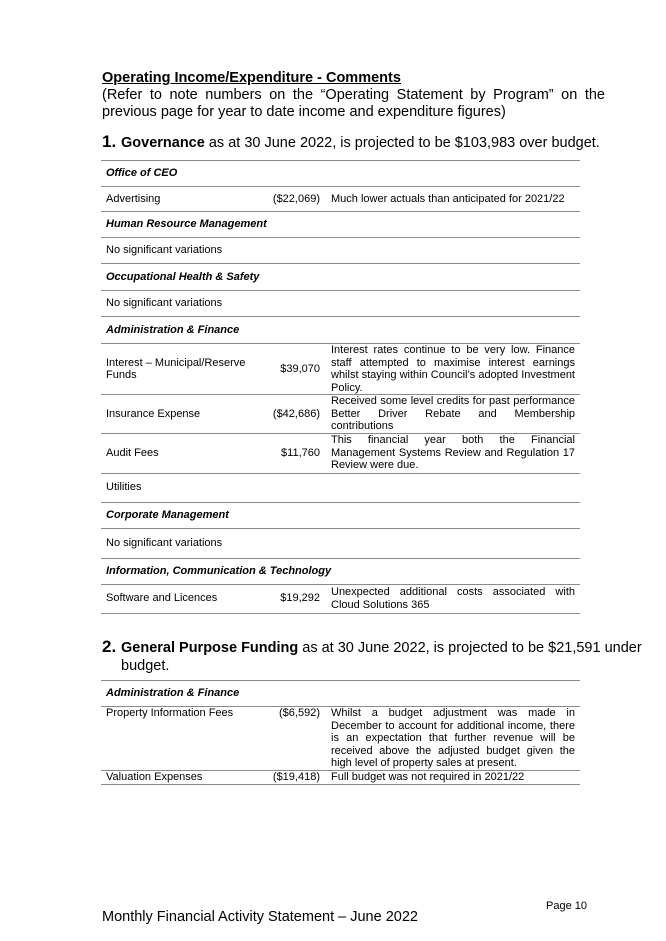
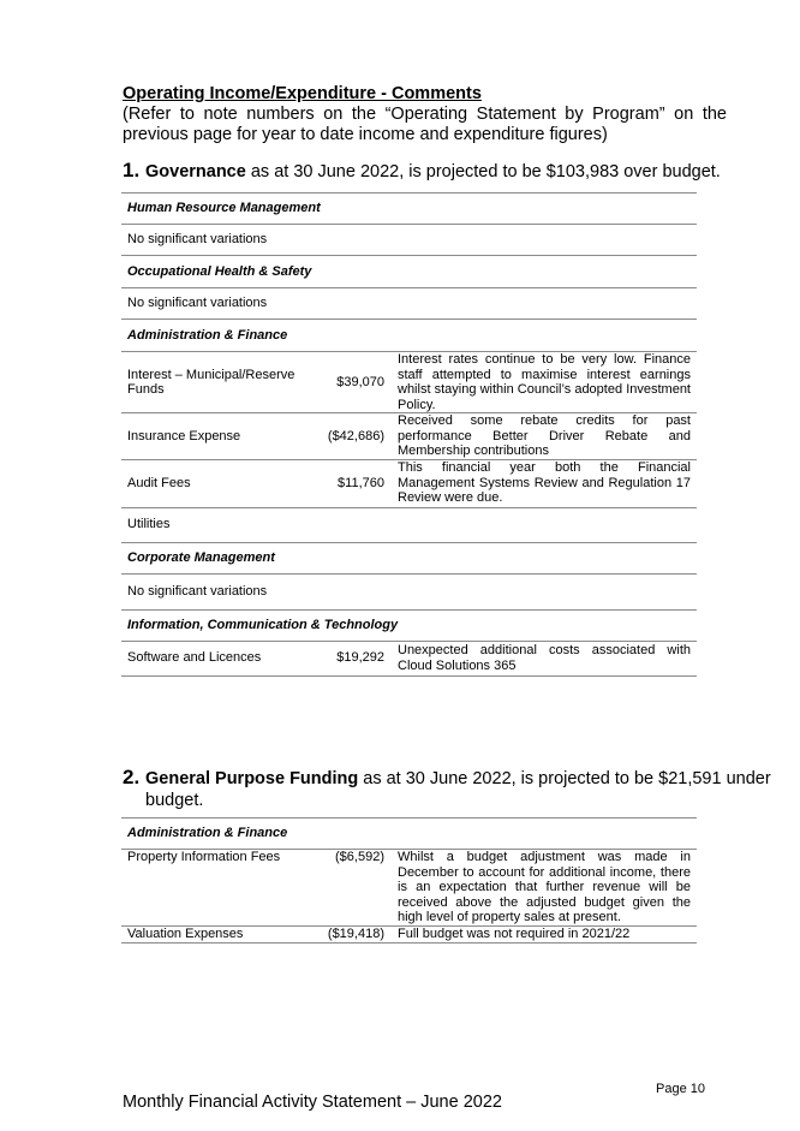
  Operating Income/Expenditure - Comments
  (Refer to note numbers on the “Operating Statement by Program” on the previous page for year to date income and expenditure figures)
  1. Governance as at 30 June 2022, is projected to be $103,983 over budget.
- Office of CEO
- Advertising	($22,069)	Much lower actuals than anticipated for 2021/22
  Human Resource Management
  No significant variations
  Occupational Health & Safety
  No significant variations
  Administration & Finance
  Interest – Municipal/Reserve Funds	$39,070	Interest rates continue to be very low. Finance staff attempted to maximise interest earnings whilst staying within Council’s adopted Investment Policy.
- Insurance Expense	($42,686)	Received some level credits for past performance Better Driver Rebate and Membership contributions
+ Insurance Expense	($42,686)	Received some rebate credits for past performance Better Driver Rebate and Membership contributions
  Audit Fees	$11,760	This financial year both the Financial Management Systems Review and Regulation 17 Review were due.
  Utilities
  Corporate Management
  No significant variations
  Information, Communication & Technology
  Software and Licences	$19,292	Unexpected additional costs associated with Cloud Solutions 365
  2. General Purpose Funding as at 30 June 2022, is projected to be $21,591 under
  budget.
  Administration & Finance
  Property Information Fees	($6,592)	Whilst a budget adjustment was made in December to account for additional income, there is an expectation that further revenue will be received above the adjusted budget given the high level of property sales at present.
  Valuation Expenses	($19,418)	Full budget was not required in 2021/22
  Page 10
  Monthly Financial Activity Statement – June 2022
